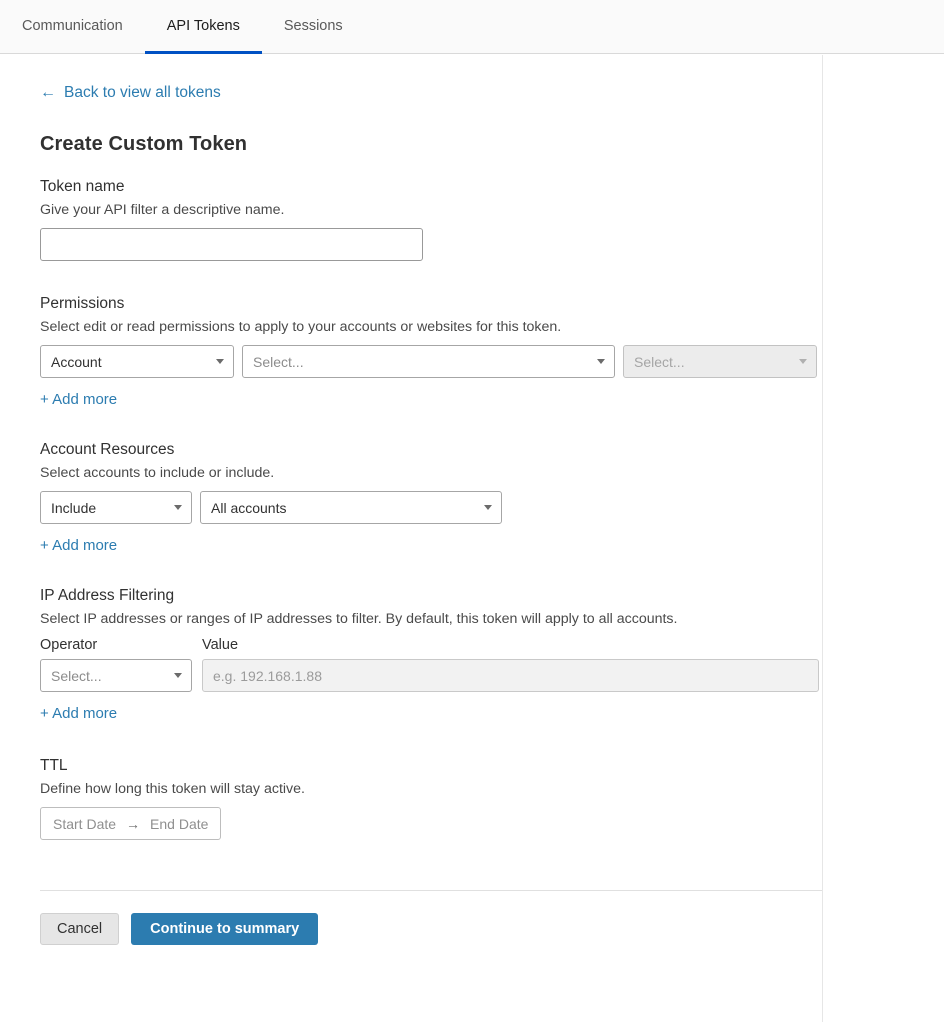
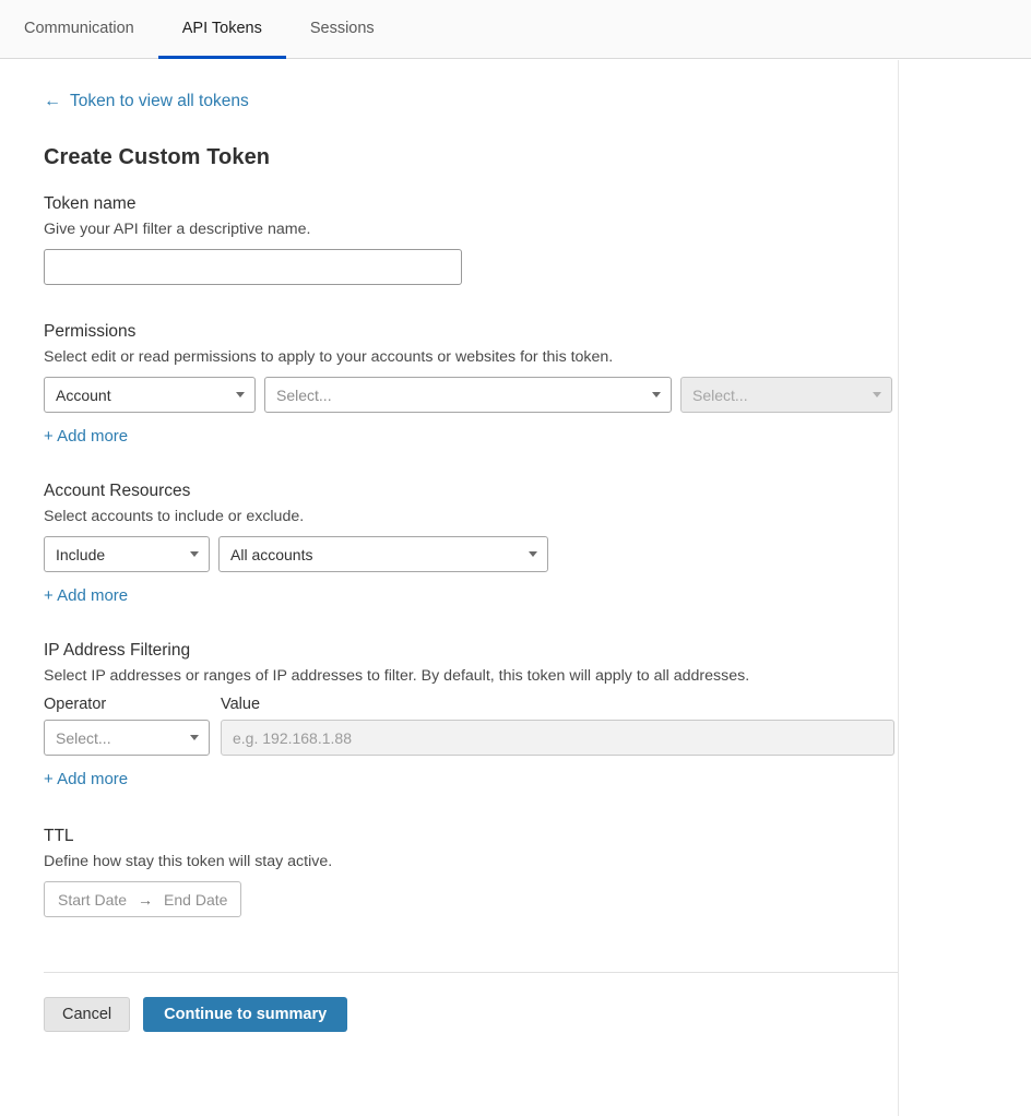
  Communication
  API Tokens
  Sessions
  ←
- Back to view all tokens
+ Token to view all tokens
  Create Custom Token
  Token name
  Give your API filter a descriptive name.
  Permissions
  Select edit or read permissions to apply to your accounts or websites for this token.
  Account
  Select...
  Select...
  + Add more
  Account Resources
- Select accounts to include or include.
+ Select accounts to include or exclude.
  Include
  All accounts
  + Add more
  IP Address Filtering
- Select IP addresses or ranges of IP addresses to filter. By default, this token will apply to all accounts.
+ Select IP addresses or ranges of IP addresses to filter. By default, this token will apply to all addresses.
  Operator
  Select...
  Value
  e.g. 192.168.1.88
  + Add more
  TTL
- Define how long this token will stay active.
+ Define how stay this token will stay active.
  Start Date
  →
  End Date
  Cancel
  Continue to summary
